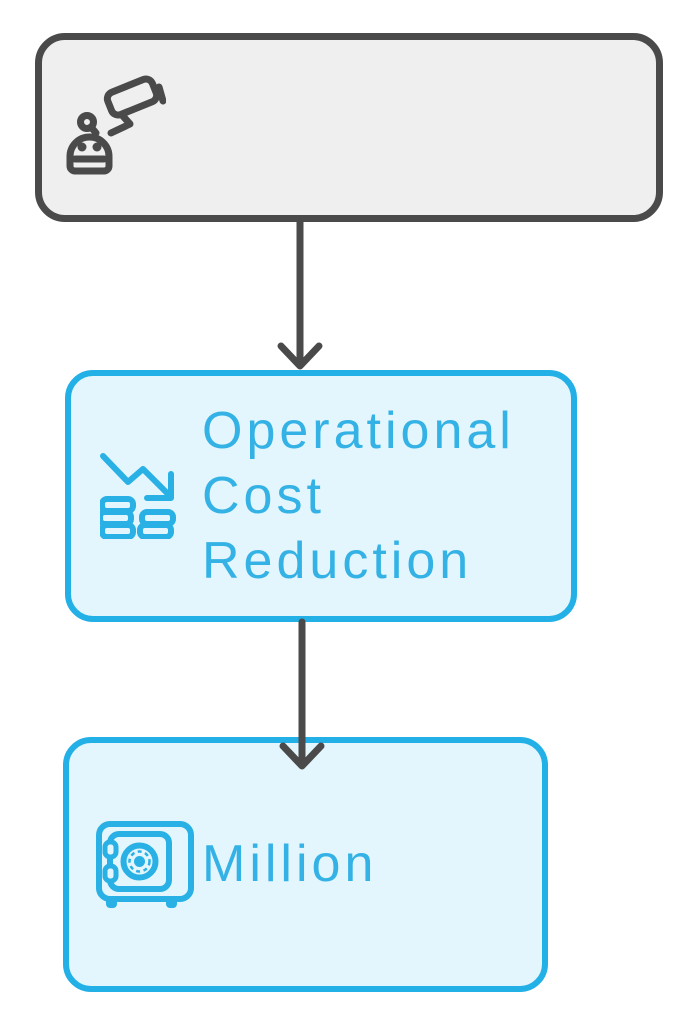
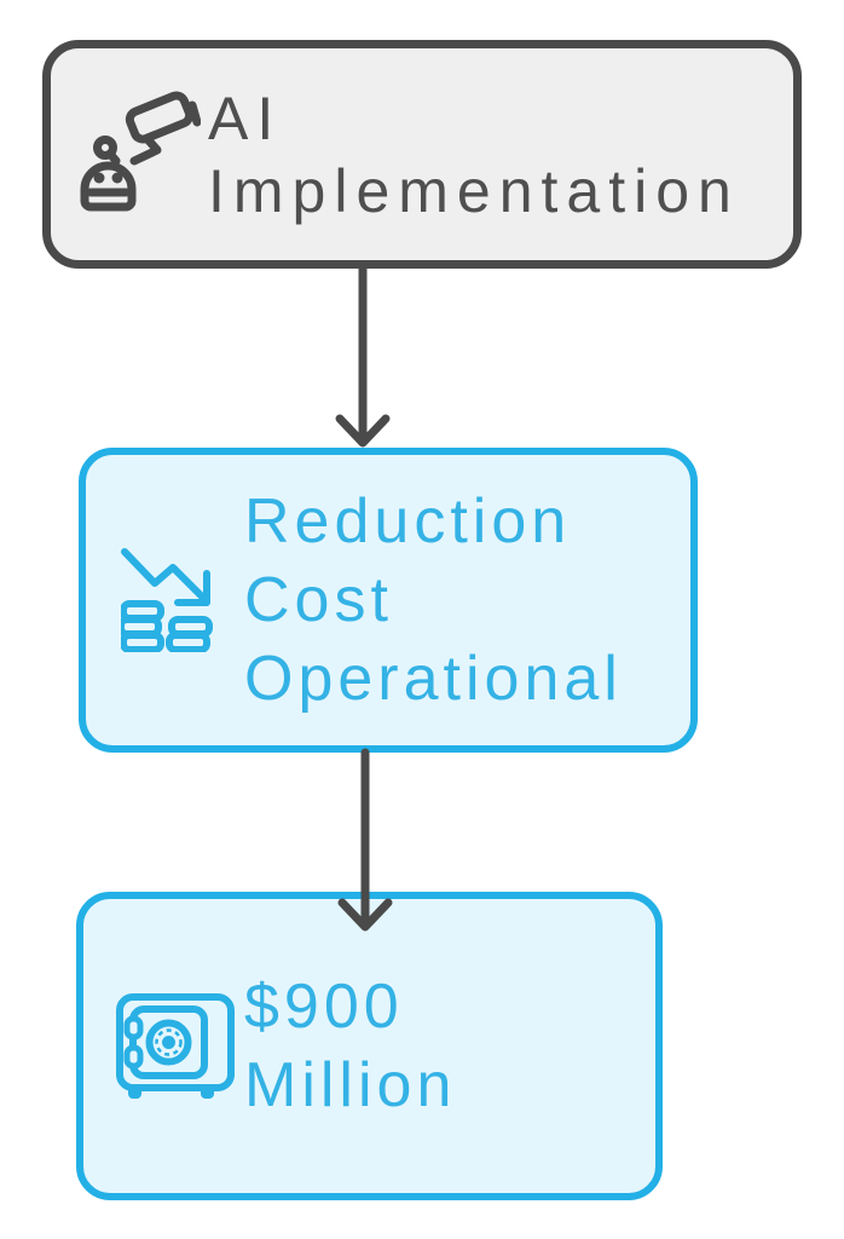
+ AI
+ Implementation
- Operational
+ Reduction
  Cost
- Reduction
+ Operational
+ $900
  Million
